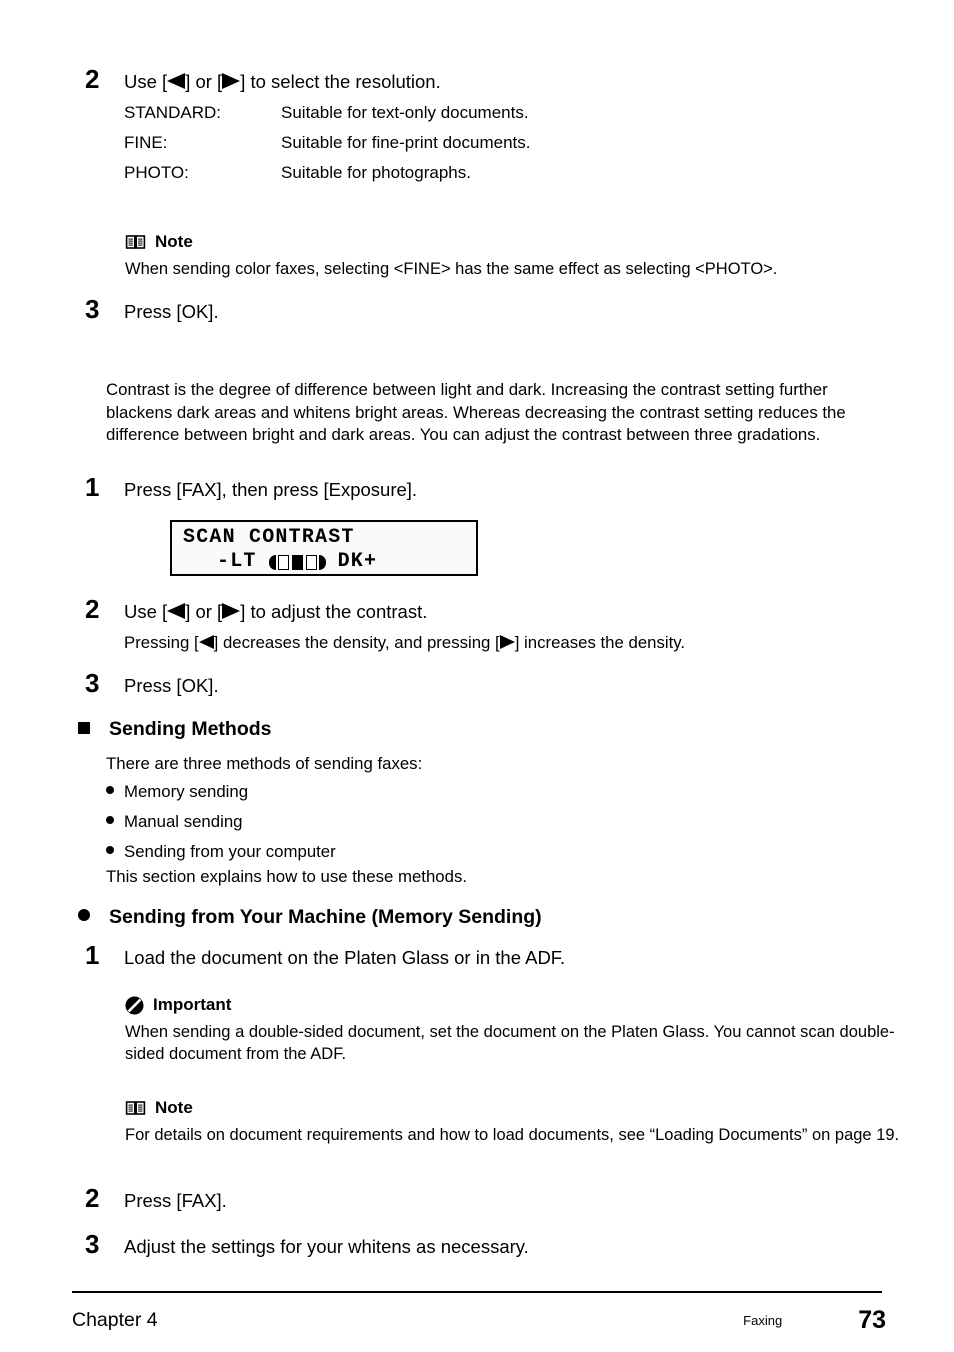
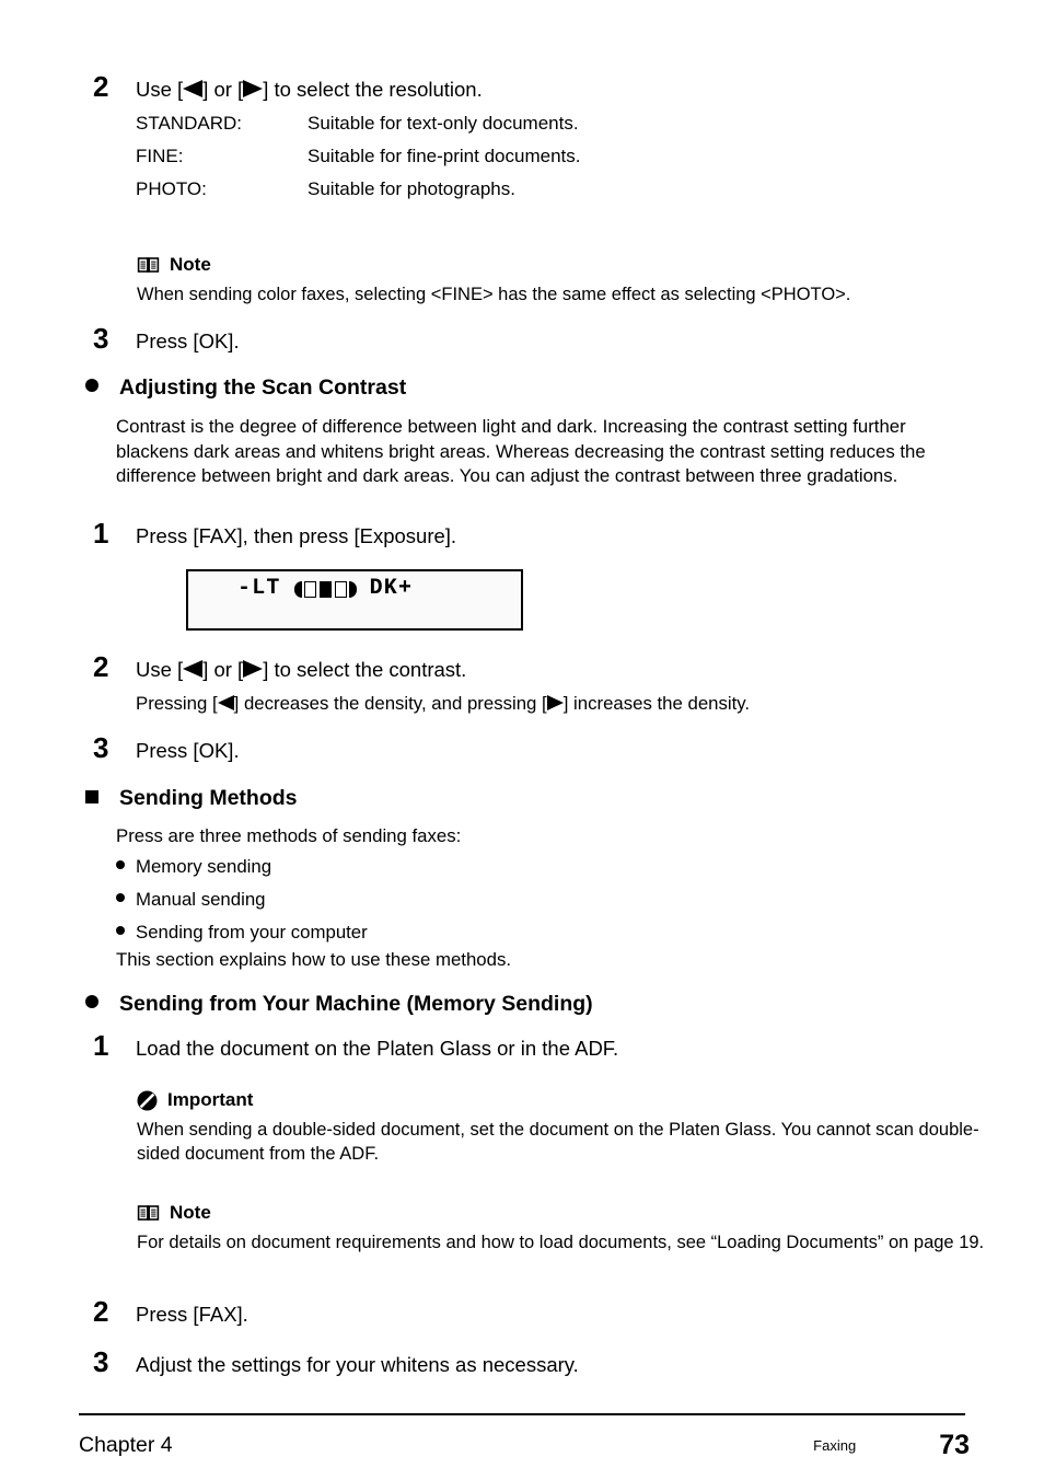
  2
  Use [ ] or [ ] to select the resolution.
  STANDARD:
  Suitable for text-only documents.
  FINE:
  Suitable for fine-print documents.
  PHOTO:
  Suitable for photographs.
  Note
  When sending color faxes, selecting <FINE> has the same effect as selecting <PHOTO>.
  3
  Press [OK].
+ Adjusting the Scan Contrast
  Contrast is the degree of difference between light and dark. Increasing the contrast setting further blackens dark areas and whitens bright areas. Whereas decreasing the contrast setting reduces the difference between bright and dark areas. You can adjust the contrast between three gradations.
  1
  Press [FAX], then press [Exposure].
- SCAN CONTRAST
  -LT
  DK+
  2
- Use [ ] or [ ] to adjust the contrast.
+ Use [ ] or [ ] to select the contrast.
  Pressing [ ] decreases the density, and pressing [ ] increases the density.
  3
  Press [OK].
  Sending Methods
- There are three methods of sending faxes:
+ Press are three methods of sending faxes:
  Memory sending
  Manual sending
  Sending from your computer
  This section explains how to use these methods.
  Sending from Your Machine (Memory Sending)
  1
  Load the document on the Platen Glass or in the ADF.
  Important
  When sending a double-sided document, set the document on the Platen Glass. You cannot scan double-sided document from the ADF.
  Note
  For details on document requirements and how to load documents, see “Loading Documents” on page 19.
  2
  Press [FAX].
  3
  Adjust the settings for your whitens as necessary.
  Chapter 4
  Faxing
  73
